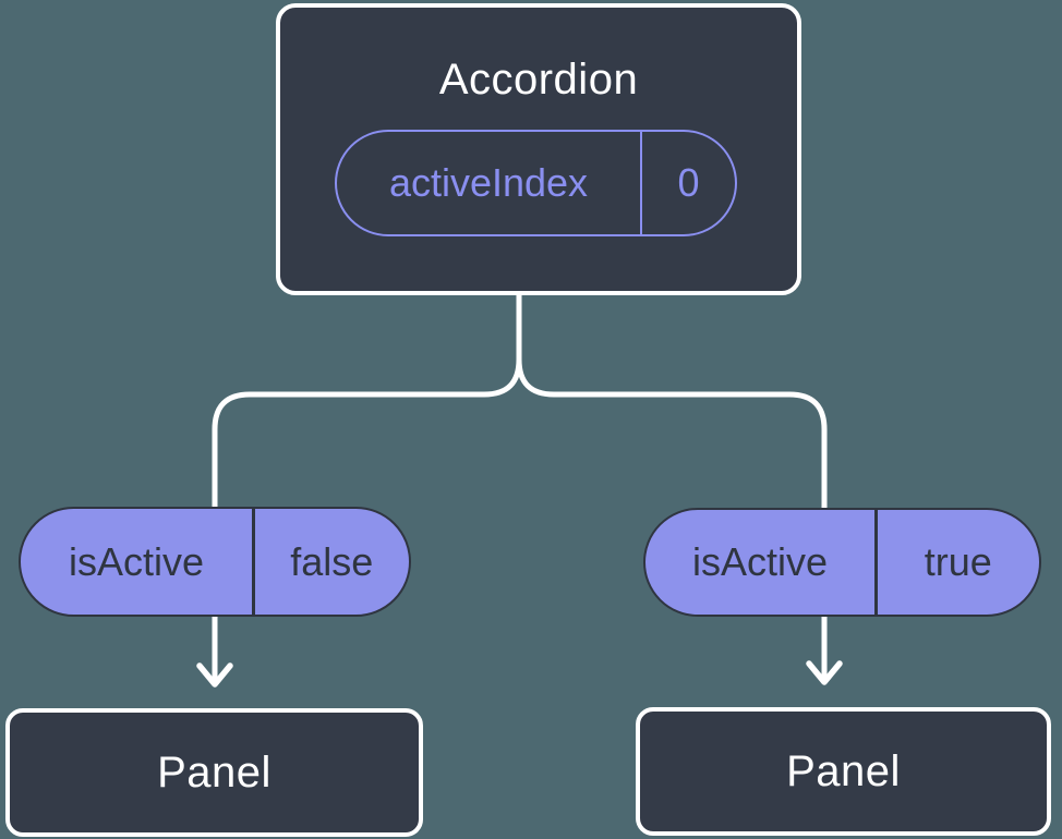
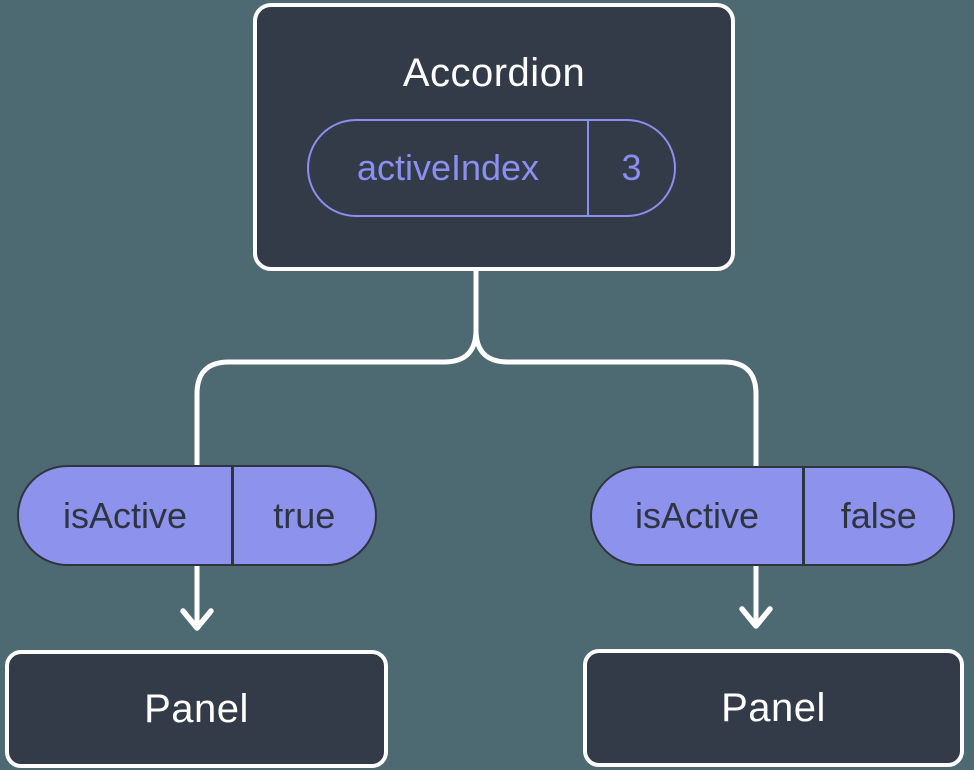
  Accordion
  activeIndex
- 0
+ 3
  isActive
- false
+ true
  isActive
- true
+ false
  Panel
  Panel
